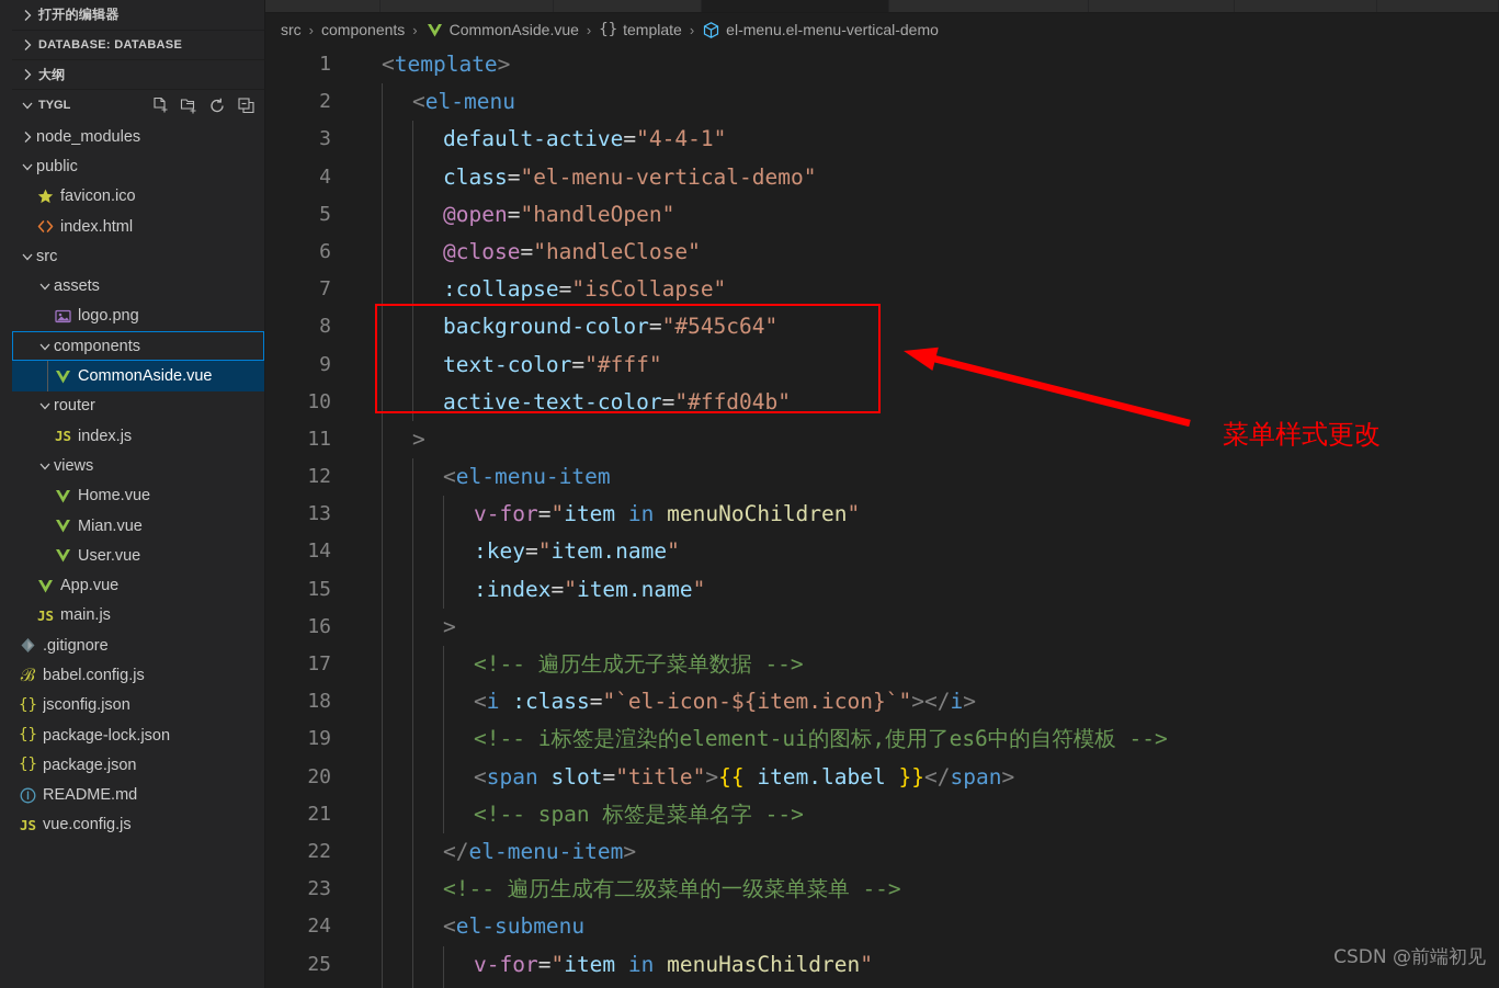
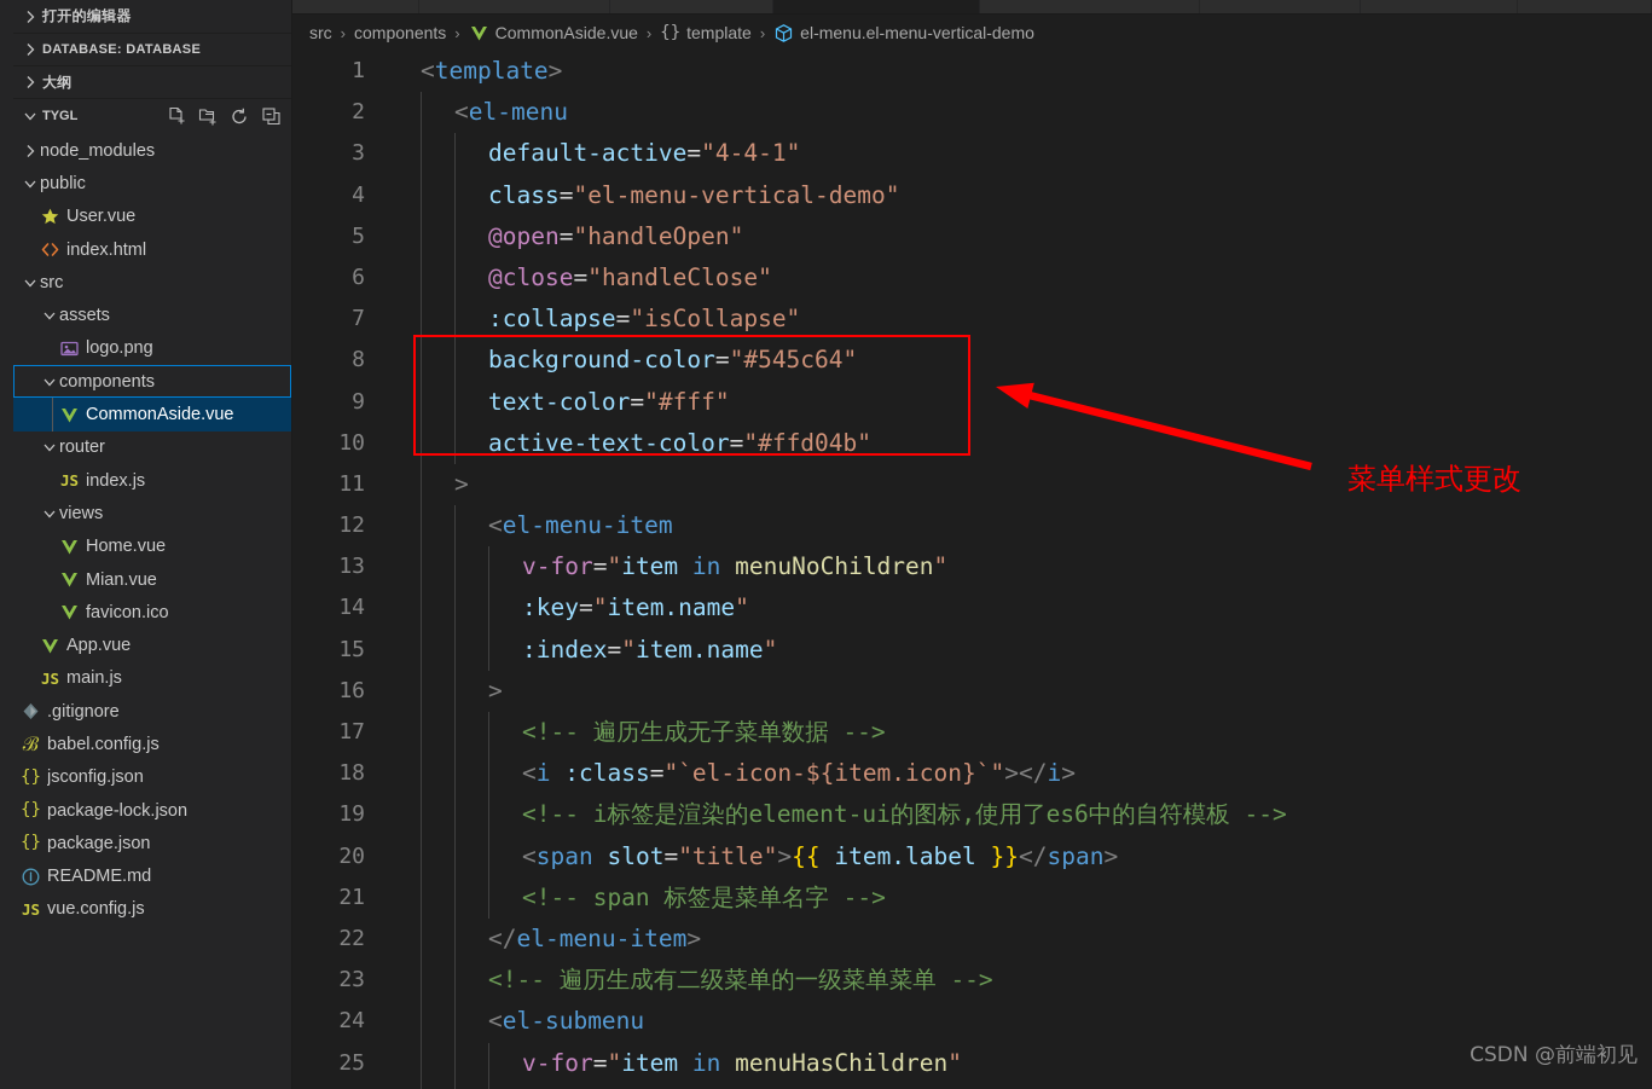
  打开的编辑器
  DATABASE: DATABASE
  大纲
  TYGL
  node_modules
  public
- favicon.ico
+ User.vue
  index.html
  src
  assets
  logo.png
  components
  CommonAside.vue
  router
  JS
  index.js
  views
  Home.vue
  Mian.vue
- User.vue
+ favicon.ico
  App.vue
  JS
  main.js
  .gitignore
  ℬ
  babel.config.js
  {}
  jsconfig.json
  {}
  package-lock.json
  {}
  package.json
  README.md
  JS
  vue.config.js
  src
  ›
  components
  ›
  CommonAside.vue
  ›
  {}
  template
  ›
  el-menu.el-menu-vertical-demo
  1
  <template>
  2
  <el-menu
  3
  default-active="4-4-1"
  4
  class="el-menu-vertical-demo"
  5
  @open="handleOpen"
  6
  @close="handleClose"
  7
  :collapse="isCollapse"
  8
  background-color="#545c64"
  9
  text-color="#fff"
  10
  active-text-color="#ffd04b"
  11
  >
  12
  <el-menu-item
  13
  v-for="item in menuNoChildren"
  14
  :key="item.name"
  15
  :index="item.name"
  16
  >
  17
  <!-- 遍历生成无子菜单数据 -->
  18
  <i :class="`el-icon-${item.icon}`"></i>
  19
  <!-- i标签是渲染的element-ui的图标,使用了es6中的自符模板 -->
  20
  <span slot="title">{{ item.label }}</span>
  21
  <!-- span 标签是菜单名字 -->
  22
  </el-menu-item>
  23
  <!-- 遍历生成有二级菜单的一级菜单菜单 -->
  24
  <el-submenu
  25
  v-for="item in menuHasChildren"
  菜单样式更改
  CSDN @前端初见
